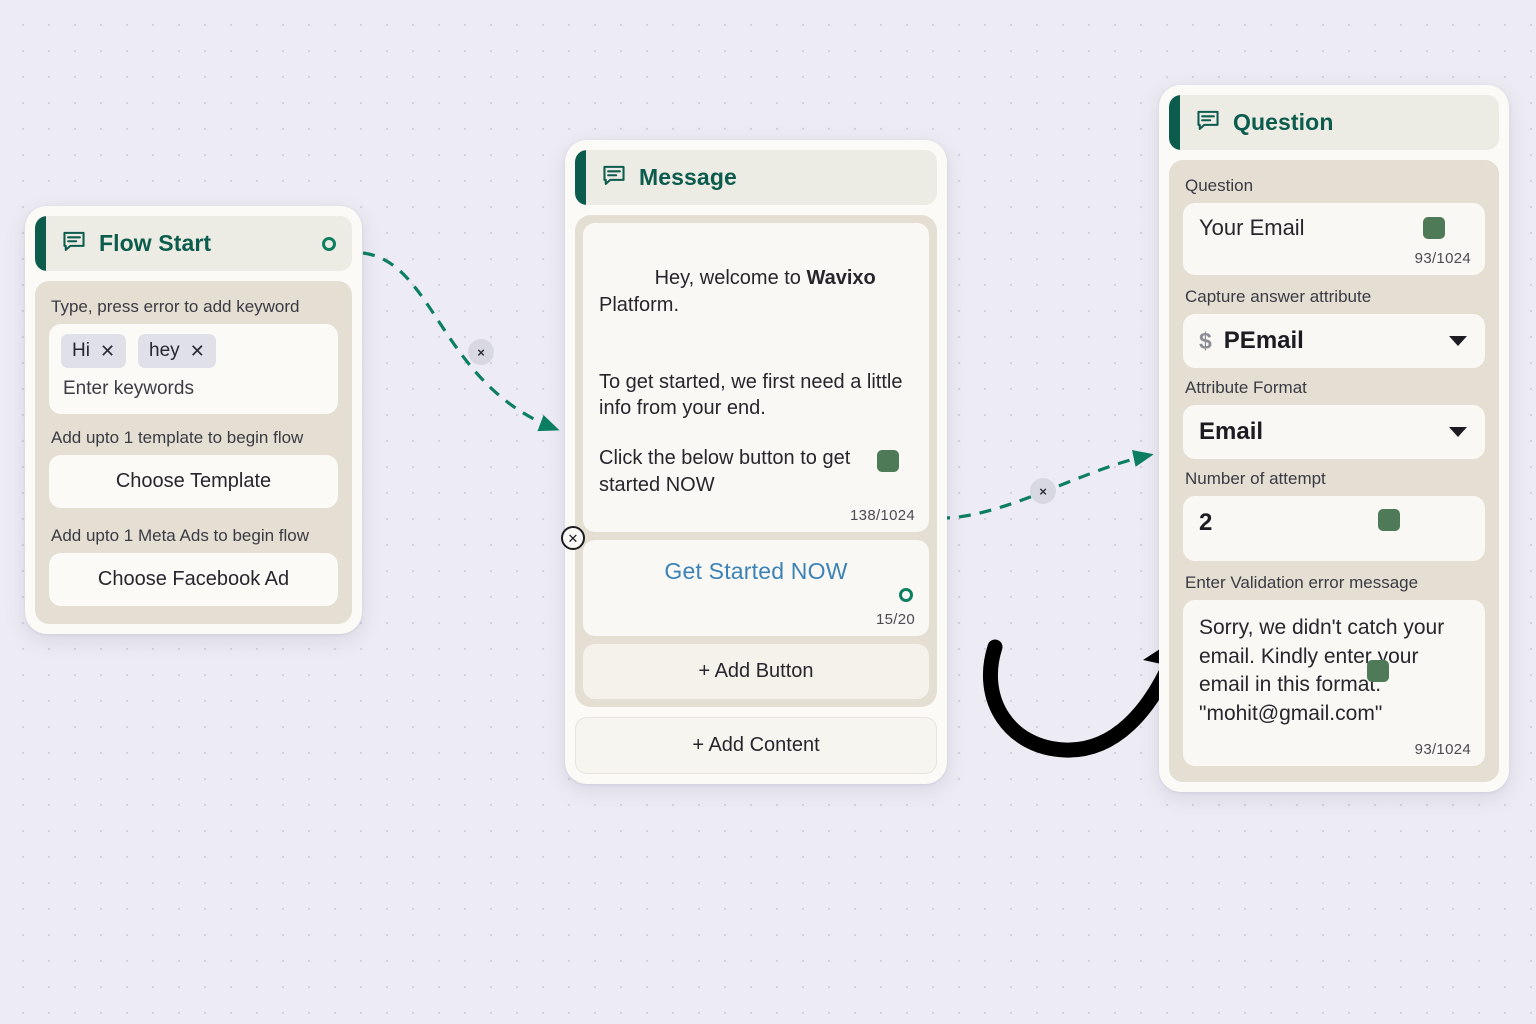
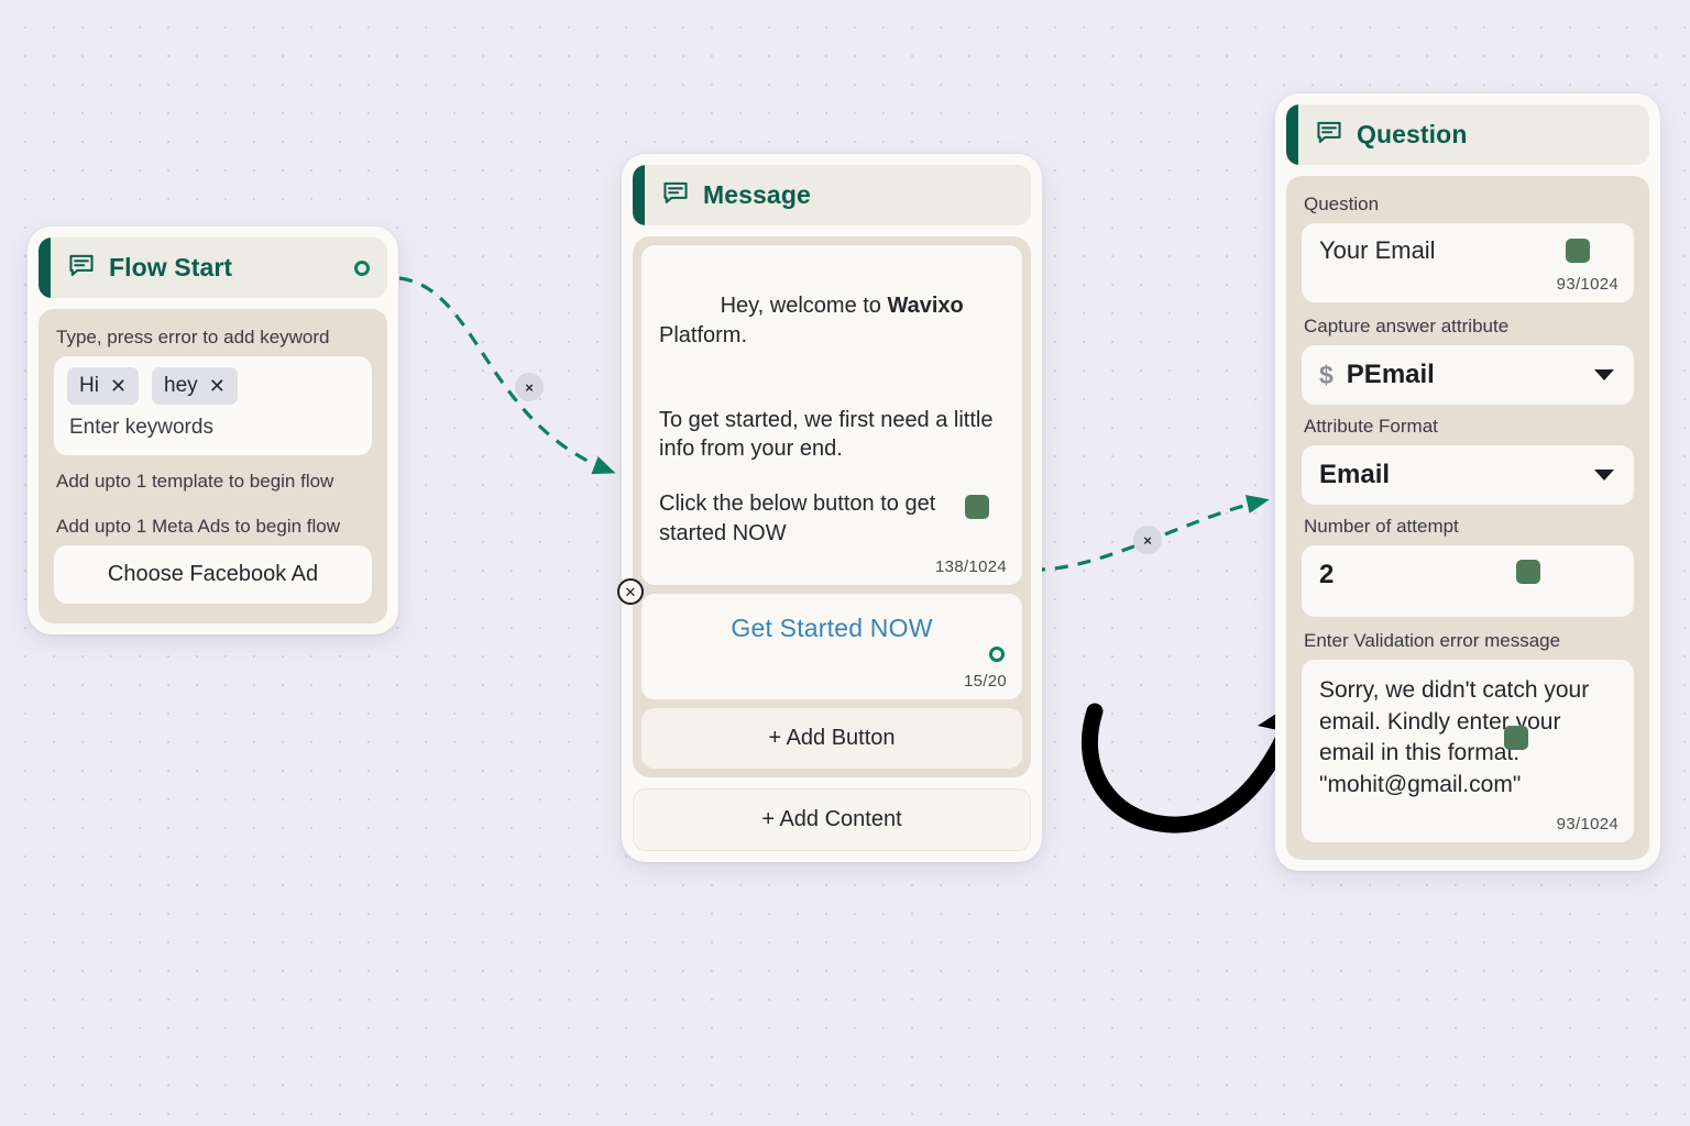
  ×
  ×
  Flow Start
  Type, press error to add keyword
  Hi
  ✕
  hey
  ✕
  Enter keywords
  Add upto 1 template to begin flow
- Choose Template
  Add upto 1 Meta Ads to begin flow
  Choose Facebook Ad
  Message
  Hey, welcome to Wavixo Platform.
  To get started, we first need a little info from your end.
  Click the below button to get started NOW
  138/1024
  ✕
  Get Started NOW
  15/20
  + Add Button
  + Add Content
  Question
  Question
  Your Email
  93/1024
  Capture answer attribute
  $
  PEmail
  Attribute Format
  Email
  Number of attempt
  2
  Enter Validation error message
  Sorry, we didn't catch your email. Kindly enter your email in this format.
  "mohit@gmail.com"
  93/1024
